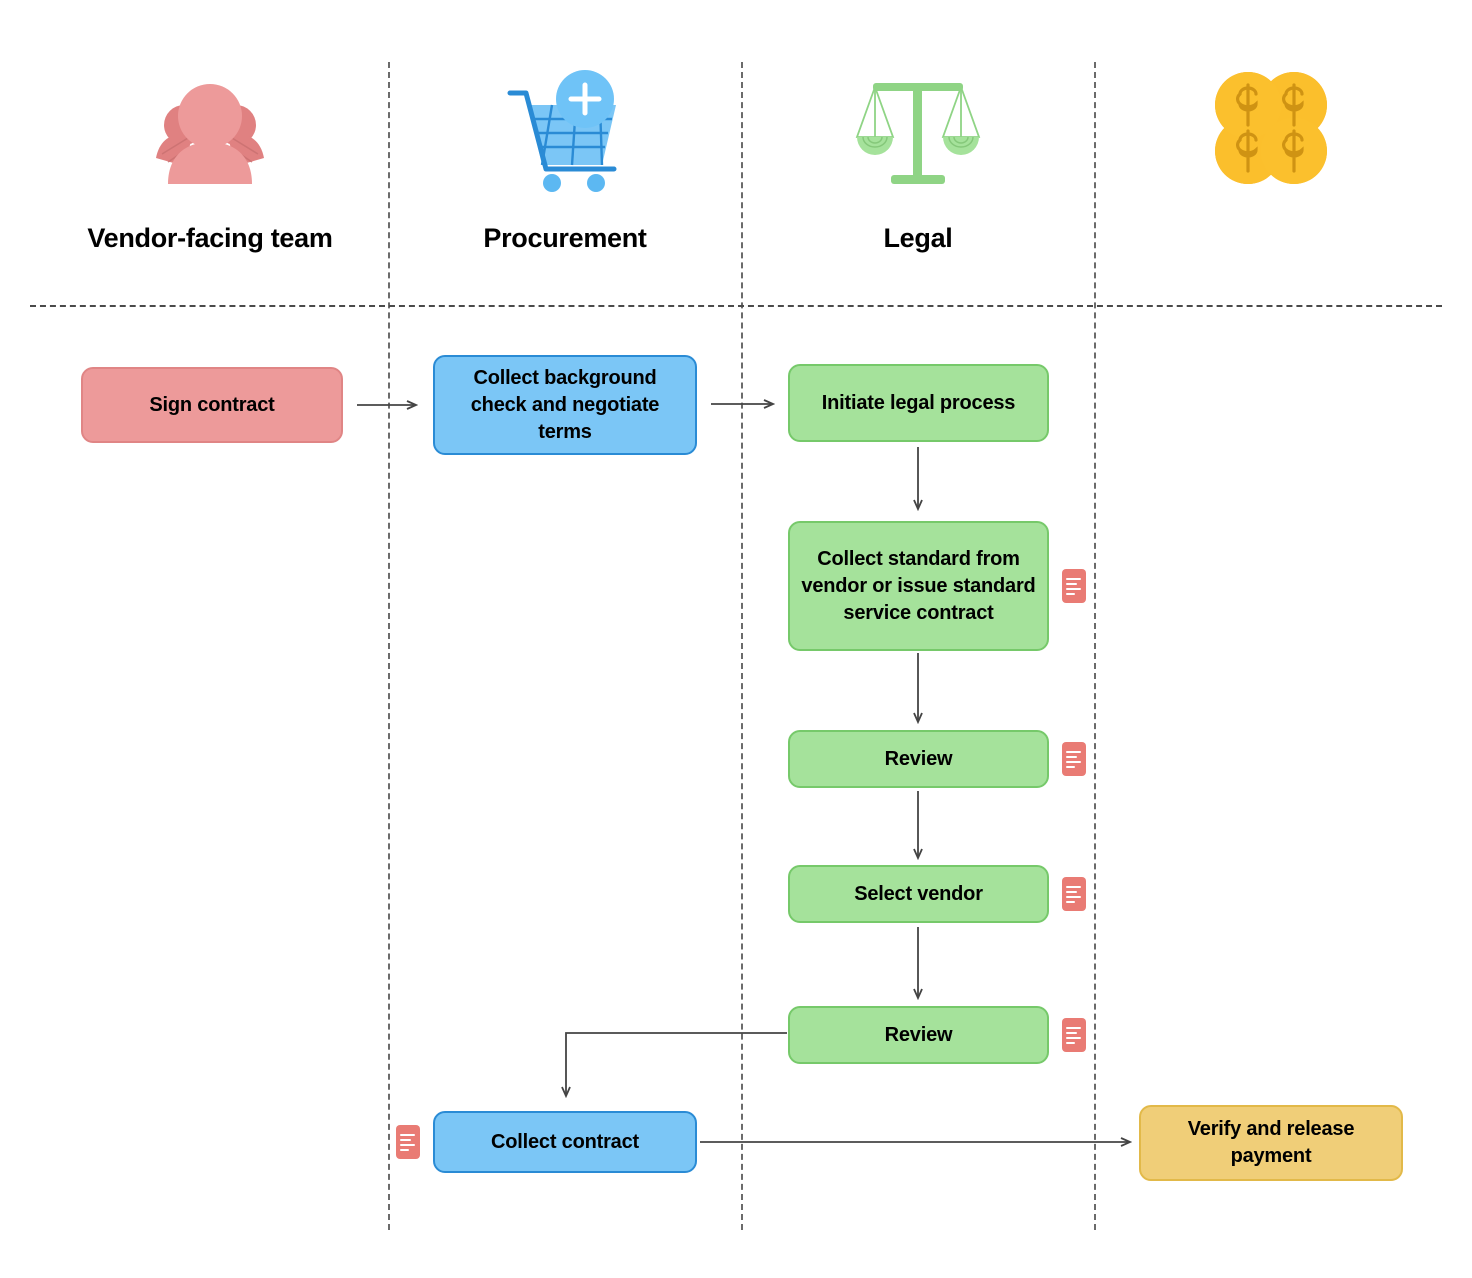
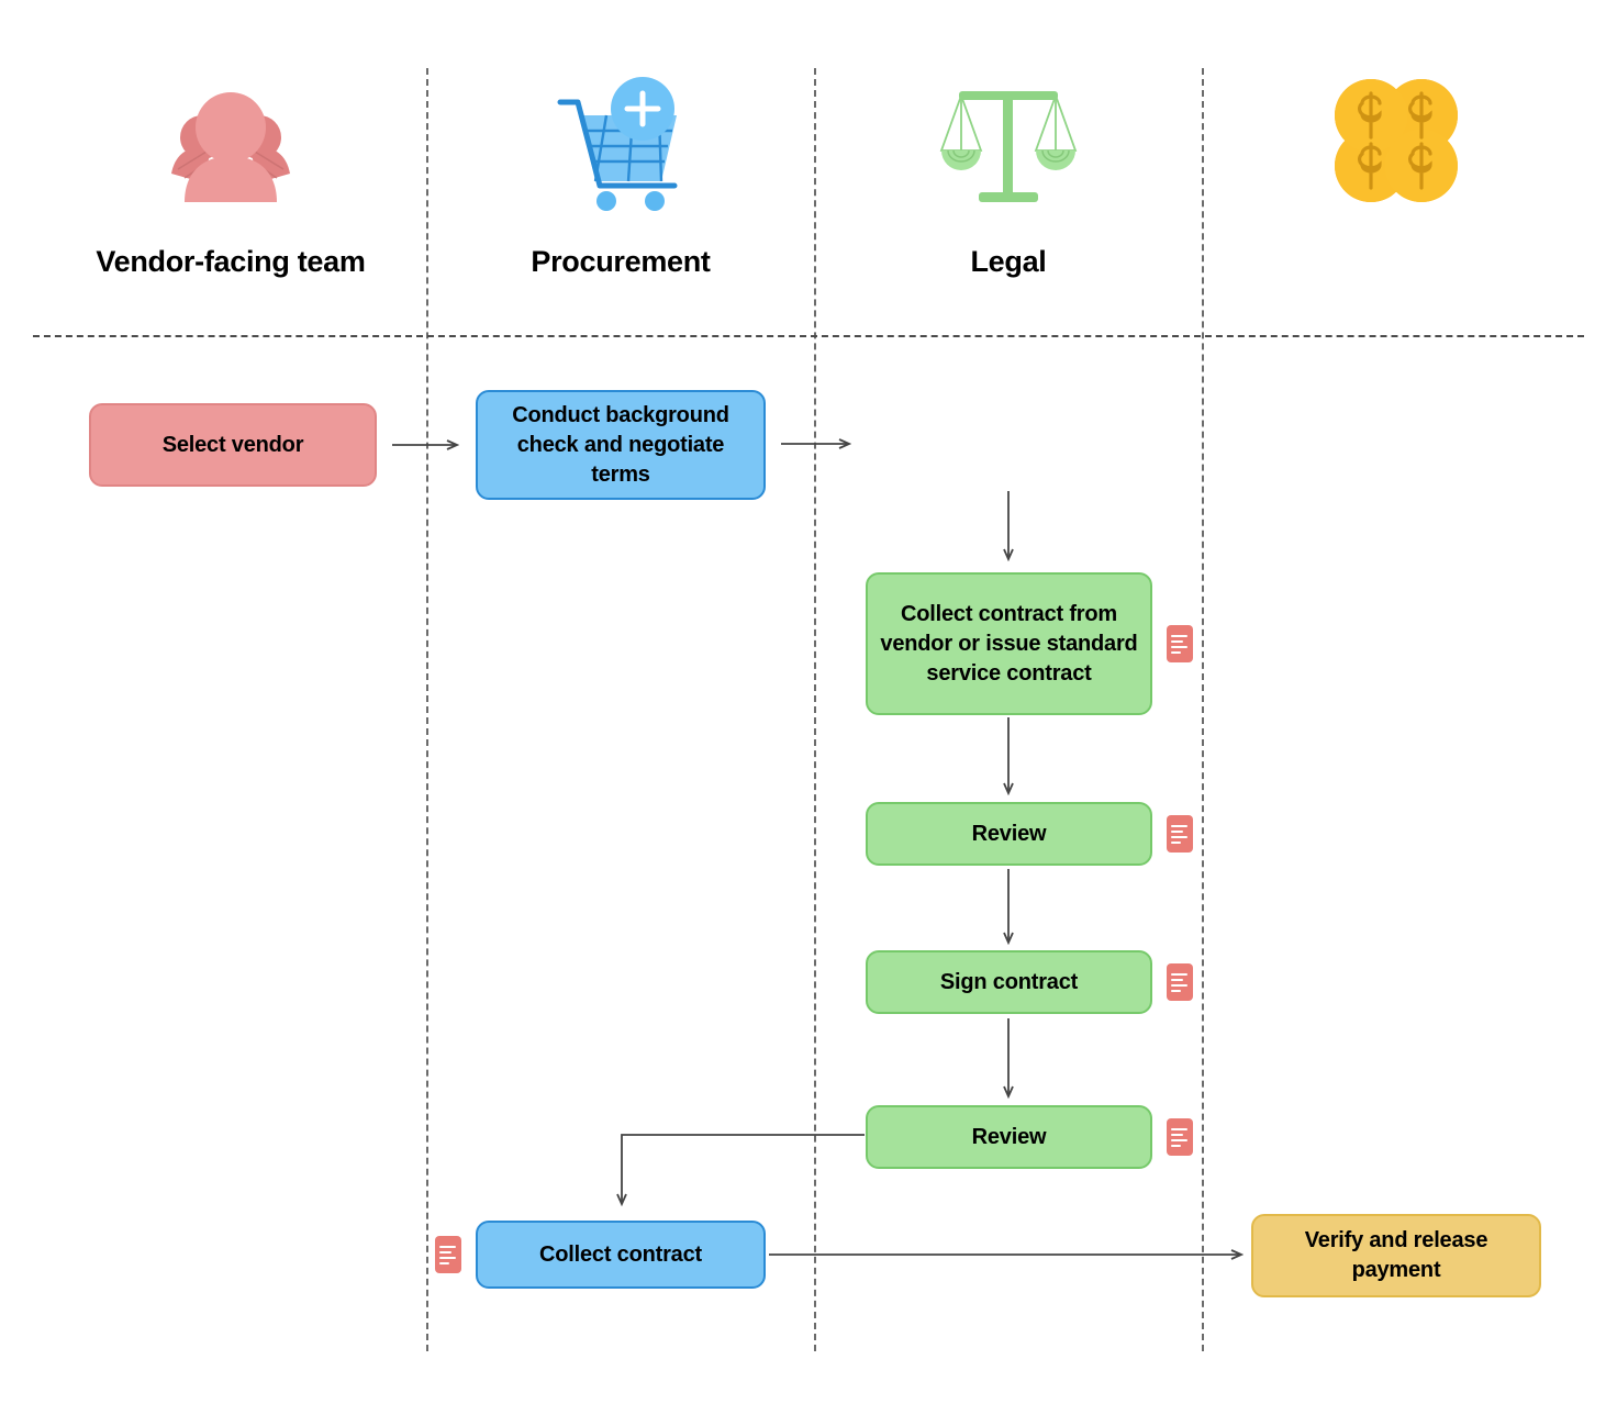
  Vendor-facing team
  Procurement
  Legal
- Sign contract
+ Select vendor
- Collect background check and negotiate terms
+ Conduct background check and negotiate terms
- Initiate legal process
- Collect standard from vendor or issue standard service contract
+ Collect contract from vendor or issue standard service contract
  Review
- Select vendor
+ Sign contract
  Review
  Collect contract
  Verify and release payment
